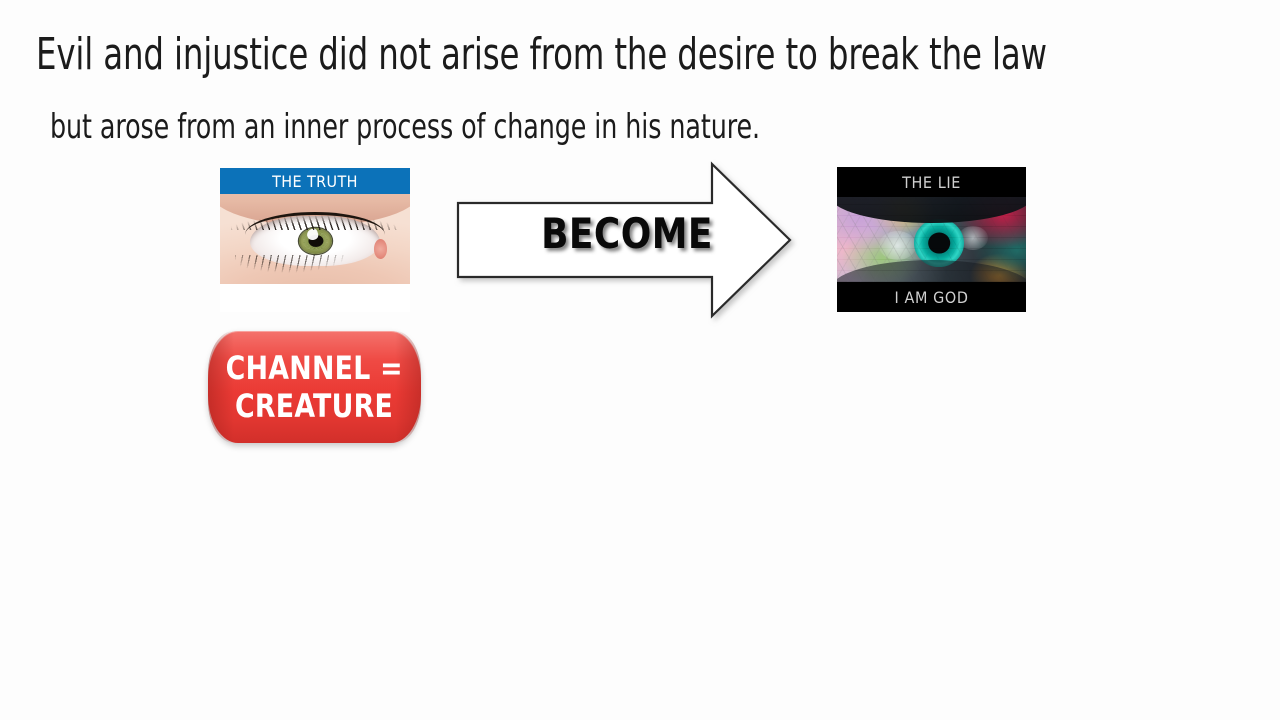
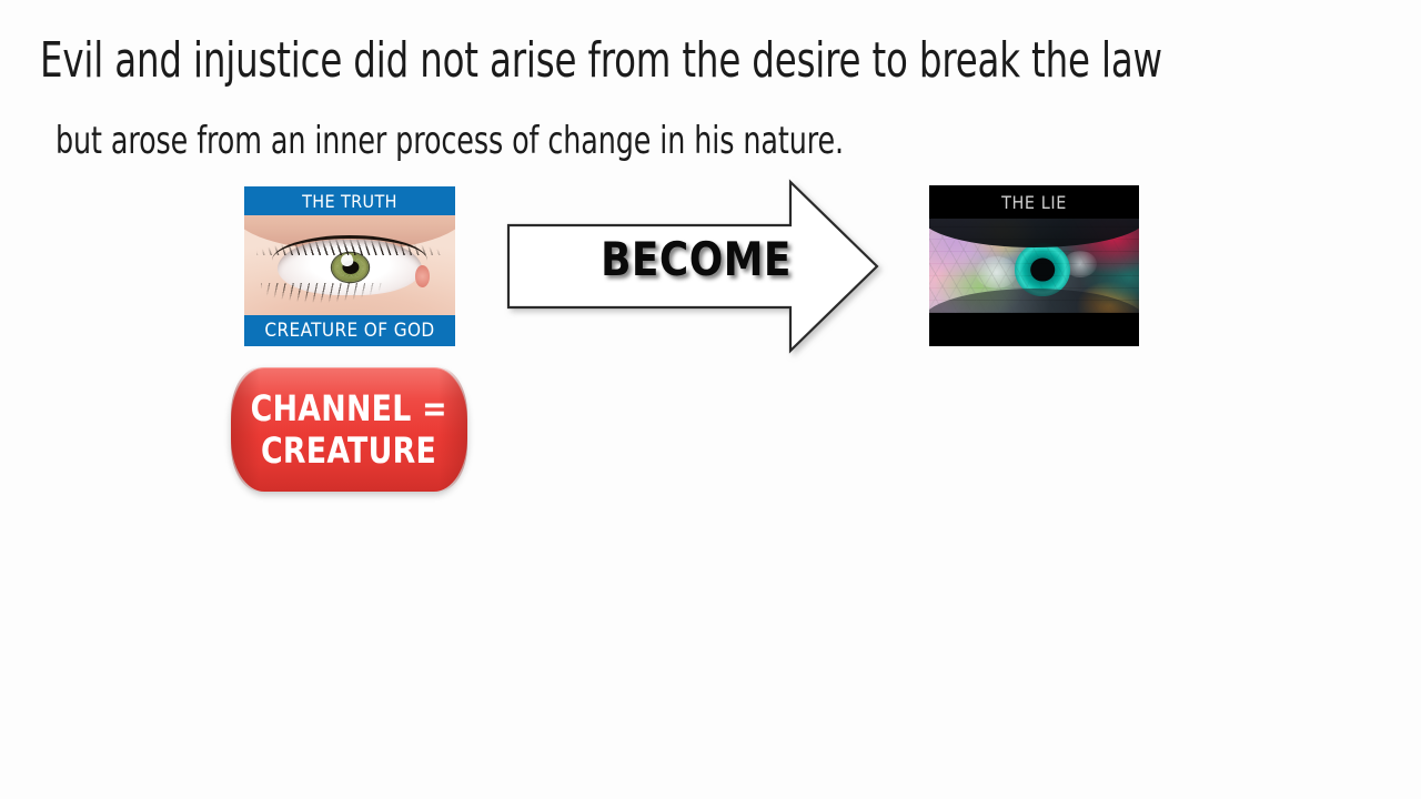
  Evil and injustice did not arise from the desire to break the law
  but arose from an inner process of change in his nature.
  THE TRUTH
+ CREATURE OF GOD
  BECOME
  THE LIE
- I AM GOD
  CHANNEL =
  CREATURE
